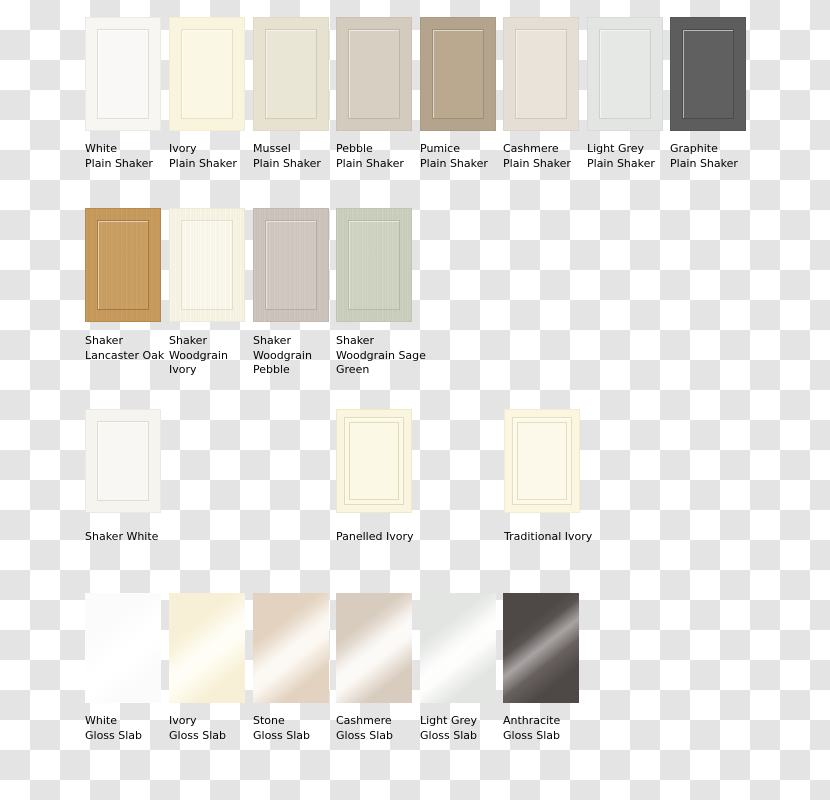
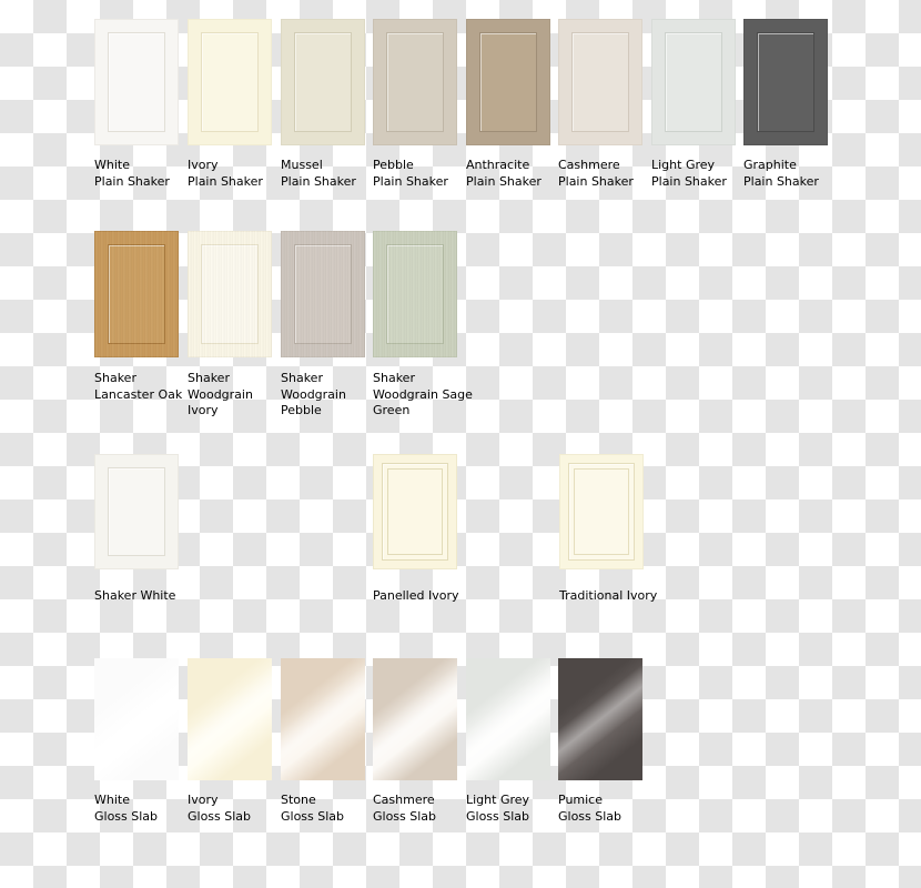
  White
  Plain Shaker
  Ivory
  Plain Shaker
  Mussel
  Plain Shaker
  Pebble
  Plain Shaker
- Pumice
+ Anthracite
  Plain Shaker
  Cashmere
  Plain Shaker
  Light Grey
  Plain Shaker
  Graphite
  Plain Shaker
  Shaker
  Lancaster Oak
  Shaker
  Woodgrain
  Ivory
  Shaker
  Woodgrain
  Pebble
  Shaker
  Woodgrain Sage
  Green
  Shaker White
  Panelled Ivory
  Traditional Ivory
  White
  Gloss Slab
  Ivory
  Gloss Slab
  Stone
  Gloss Slab
  Cashmere
  Gloss Slab
  Light Grey
  Gloss Slab
- Anthracite
+ Pumice
  Gloss Slab
